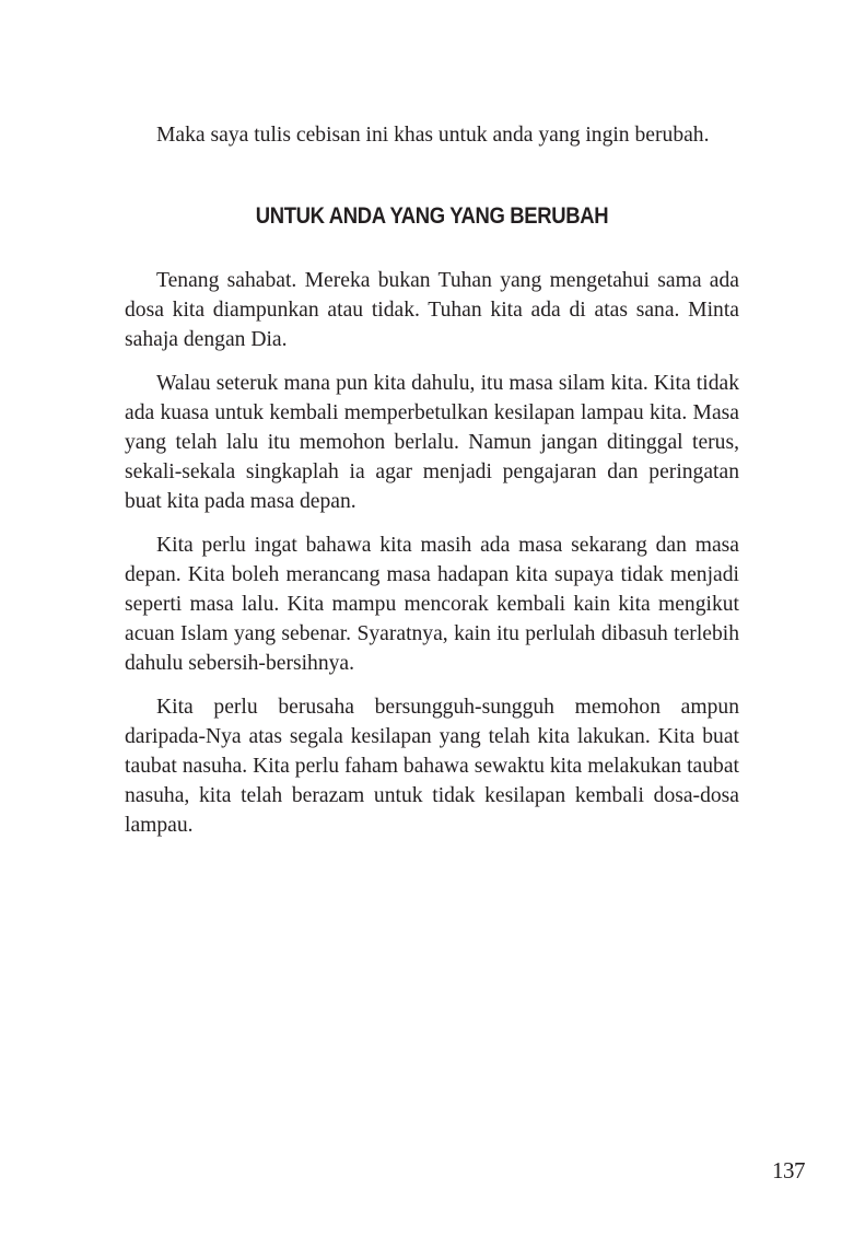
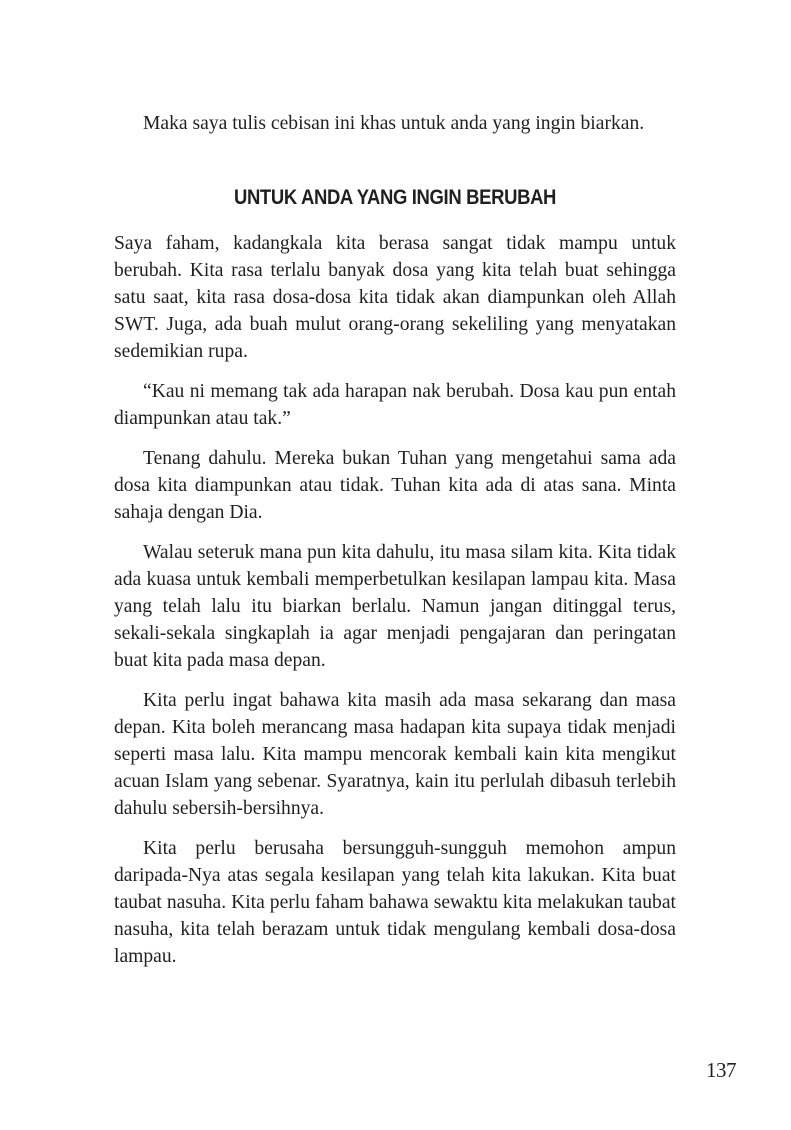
- Maka saya tulis cebisan ini khas untuk anda yang ingin berubah.
+ Maka saya tulis cebisan ini khas untuk anda yang ingin biarkan.
- UNTUK ANDA YANG YANG BERUBAH
+ UNTUK ANDA YANG INGIN BERUBAH
+ Saya faham, kadangkala kita berasa sangat tidak mampu untuk berubah. Kita rasa terlalu banyak dosa yang kita telah buat sehingga satu saat, kita rasa dosa-dosa kita tidak akan diampunkan oleh Allah SWT. Juga, ada buah mulut orang-orang sekeliling yang menyatakan sedemikian rupa.
+ “Kau ni memang tak ada harapan nak berubah. Dosa kau pun entah diampunkan atau tak.”
- Tenang sahabat. Mereka bukan Tuhan yang mengetahui sama ada dosa kita diampunkan atau tidak. Tuhan kita ada di atas sana. Minta sahaja dengan Dia.
+ Tenang dahulu. Mereka bukan Tuhan yang mengetahui sama ada dosa kita diampunkan atau tidak. Tuhan kita ada di atas sana. Minta sahaja dengan Dia.
- Walau seteruk mana pun kita dahulu, itu masa silam kita. Kita tidak ada kuasa untuk kembali memperbetulkan kesilapan lampau kita. Masa yang telah lalu itu memohon berlalu. Namun jangan ditinggal terus, sekali-sekala singkaplah ia agar menjadi pengajaran dan peringatan buat kita pada masa depan.
+ Walau seteruk mana pun kita dahulu, itu masa silam kita. Kita tidak ada kuasa untuk kembali memperbetulkan kesilapan lampau kita. Masa yang telah lalu itu biarkan berlalu. Namun jangan ditinggal terus, sekali-sekala singkaplah ia agar menjadi pengajaran dan peringatan buat kita pada masa depan.
  Kita perlu ingat bahawa kita masih ada masa sekarang dan masa depan. Kita boleh merancang masa hadapan kita supaya tidak menjadi seperti masa lalu. Kita mampu mencorak kembali kain kita mengikut acuan Islam yang sebenar. Syaratnya, kain itu perlulah dibasuh terlebih dahulu sebersih-bersihnya.
- Kita perlu berusaha bersungguh-sungguh memohon ampun daripada-Nya atas segala kesilapan yang telah kita lakukan. Kita buat taubat nasuha. Kita perlu faham bahawa sewaktu kita melakukan taubat nasuha, kita telah berazam untuk tidak kesilapan kembali dosa-dosa lampau.
+ Kita perlu berusaha bersungguh-sungguh memohon ampun daripada-Nya atas segala kesilapan yang telah kita lakukan. Kita buat taubat nasuha. Kita perlu faham bahawa sewaktu kita melakukan taubat nasuha, kita telah berazam untuk tidak mengulang kembali dosa-dosa lampau.
  137
